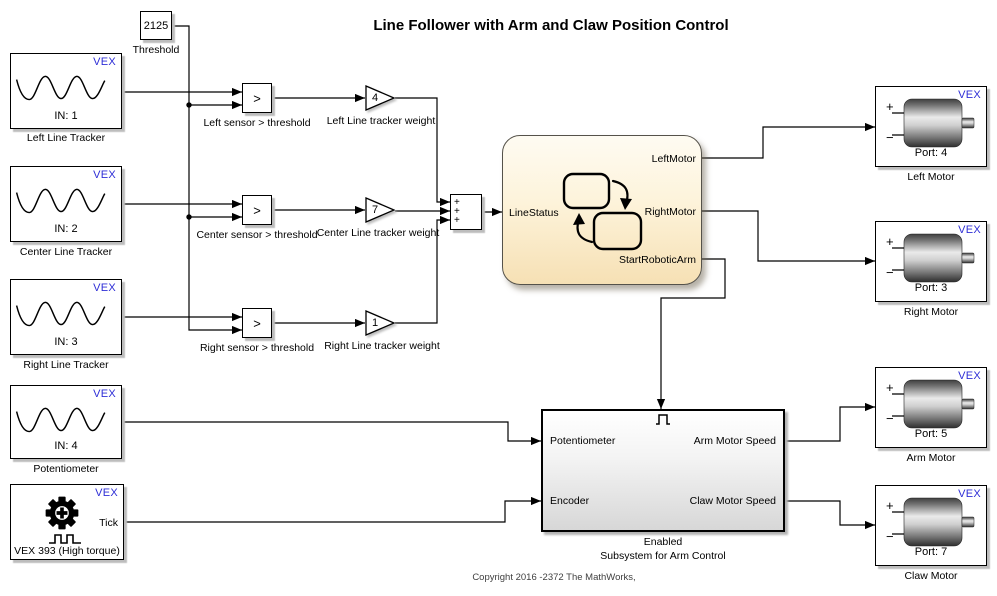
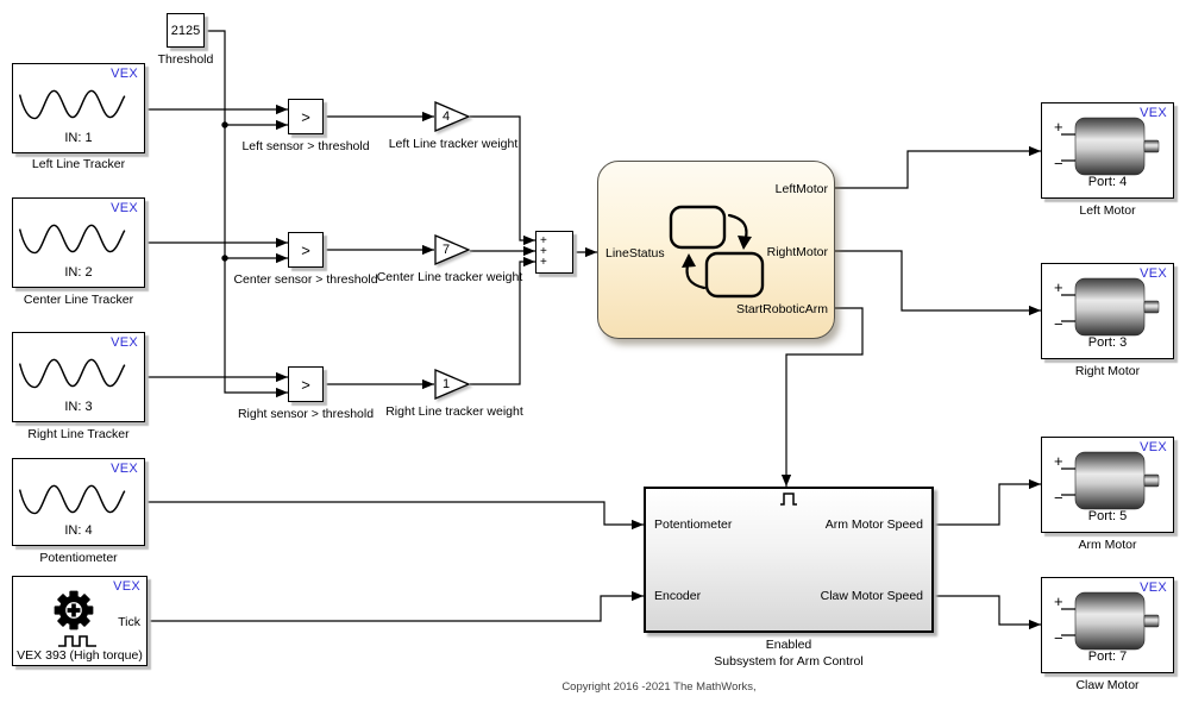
- Line Follower with Arm and Claw Position Control
  2125
  Threshold
  VEX
  IN: 1
  Left Line Tracker
  VEX
  IN: 2
  Center Line Tracker
  VEX
  IN: 3
  Right Line Tracker
  VEX
  IN: 4
  Potentiometer
  VEX
  Tick
  VEX 393 (High torque)
  >
  Left sensor > threshold
  >
  Center sensor > threshold
  >
  Right sensor > threshold
  4
  Left Line tracker weight
  7
  Center Line tracker weight
  1
  Right Line tracker weight
  +
  +
  +
  LineStatus
  LeftMotor
  RightMotor
  StartRoboticArm
  Potentiometer
  Encoder
  Arm Motor Speed
  Claw Motor Speed
  Enabled
  Subsystem for Arm Control
  VEX
  +
  −
  Port: 4
  Left Motor
  VEX
  +
  −
  Port: 3
  Right Motor
  VEX
  +
  −
  Port: 5
  Arm Motor
  VEX
  +
  −
  Port: 7
  Claw Motor
- Copyright 2016 -2372 The MathWorks,
+ Copyright 2016 -2021 The MathWorks,
